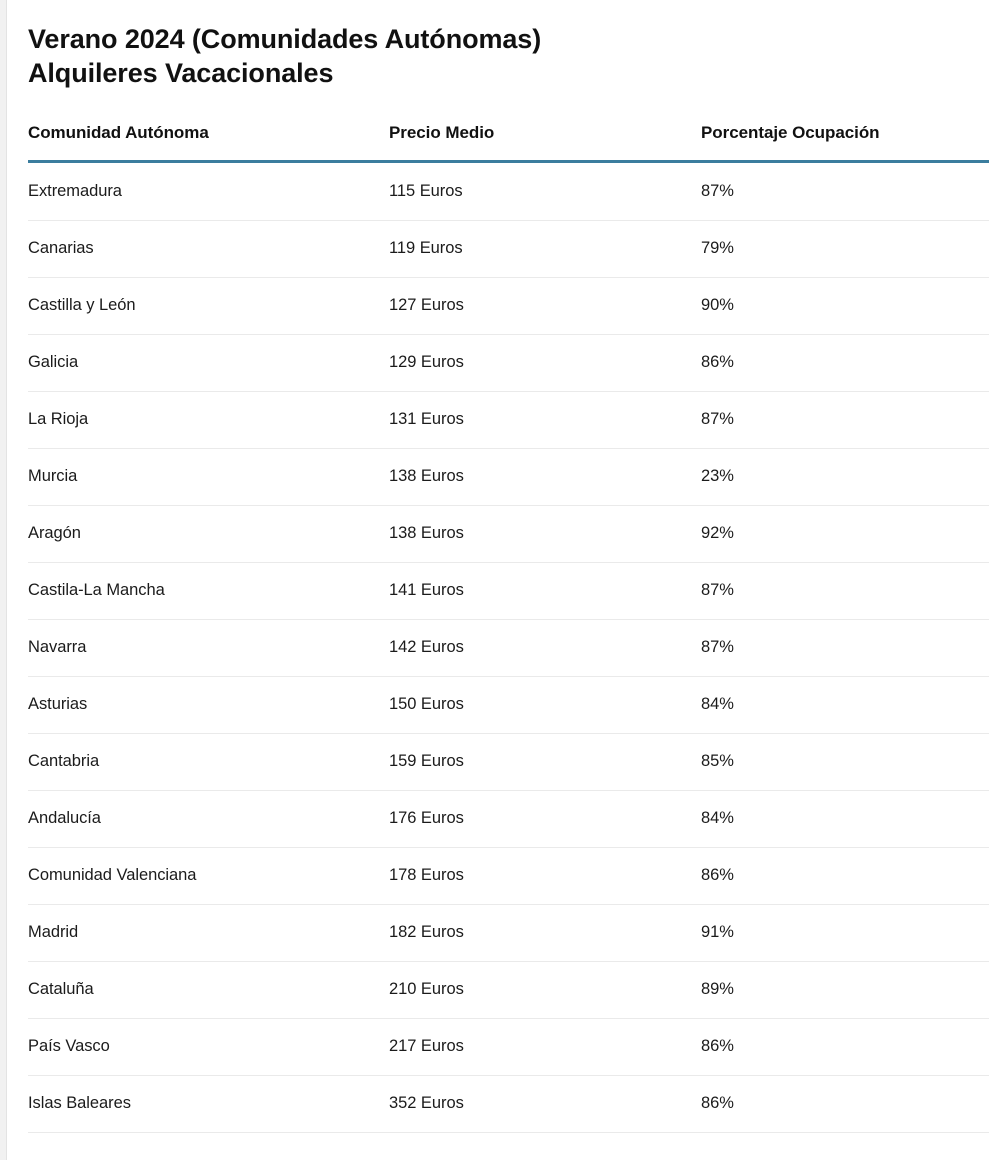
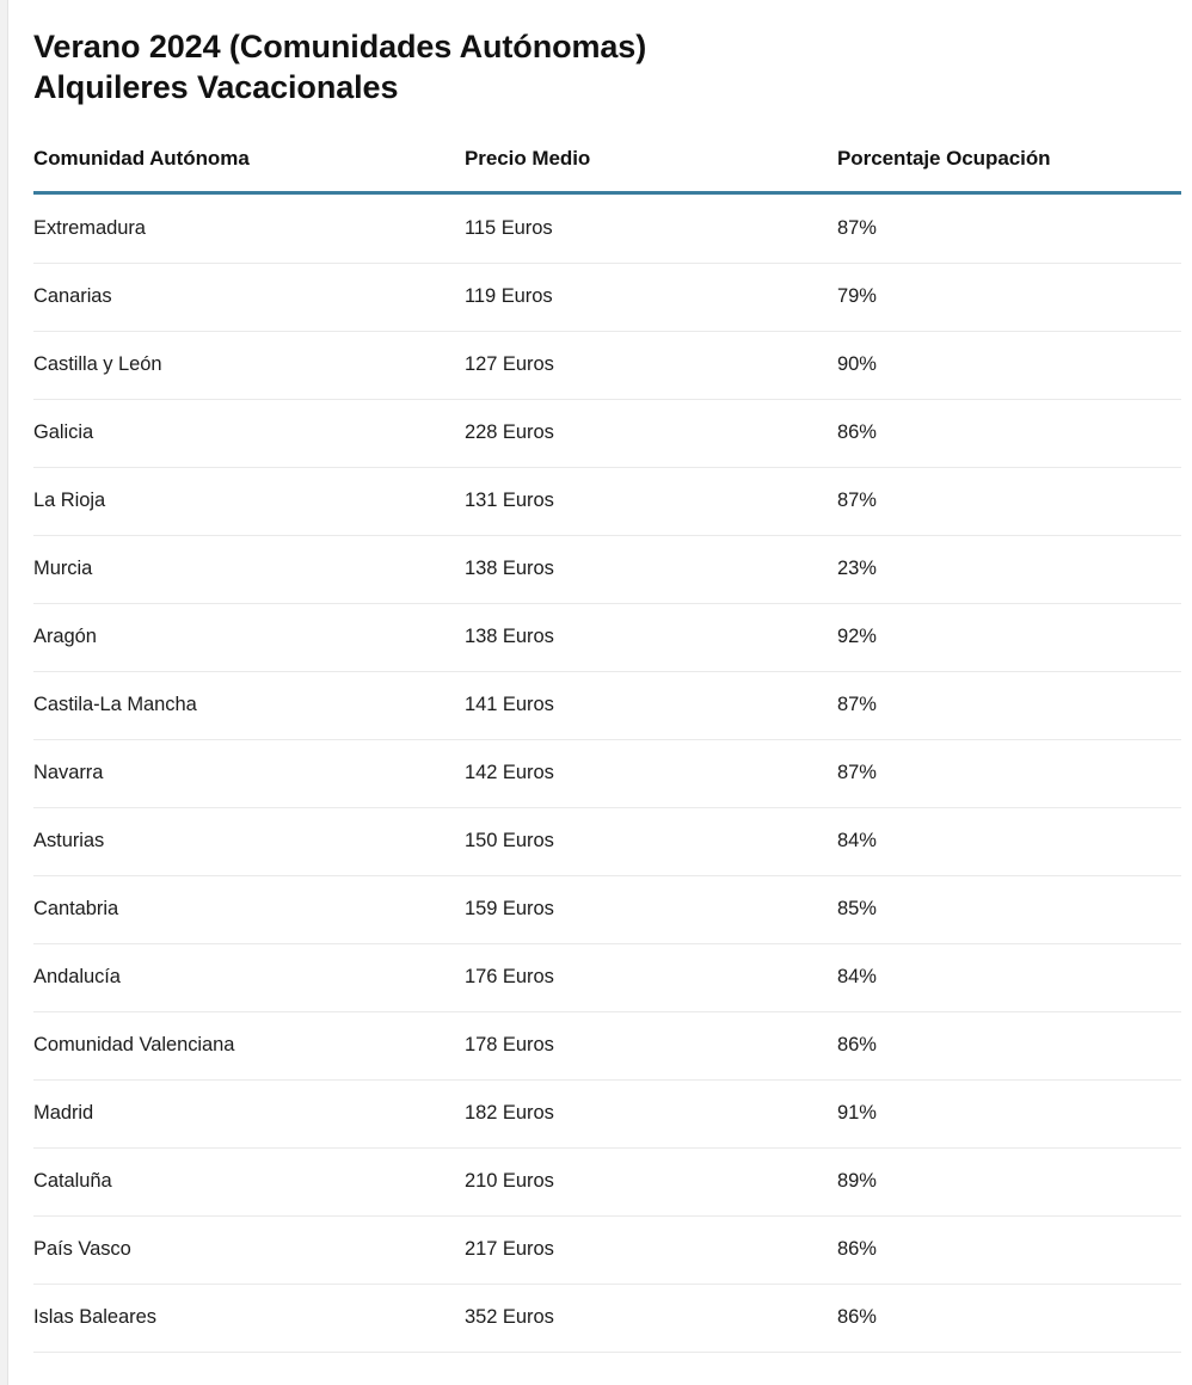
  Verano 2024 (Comunidades Autónomas)
  Alquileres Vacacionales
  Comunidad Autónoma	Precio Medio	Porcentaje Ocupación
  Extremadura	115 Euros	87%
  Canarias	119 Euros	79%
  Castilla y León	127 Euros	90%
- Galicia	129 Euros	86%
+ Galicia	228 Euros	86%
  La Rioja	131 Euros	87%
  Murcia	138 Euros	23%
  Aragón	138 Euros	92%
  Castila-La Mancha	141 Euros	87%
  Navarra	142 Euros	87%
  Asturias	150 Euros	84%
  Cantabria	159 Euros	85%
  Andalucía	176 Euros	84%
  Comunidad Valenciana	178 Euros	86%
  Madrid	182 Euros	91%
  Cataluña	210 Euros	89%
  País Vasco	217 Euros	86%
  Islas Baleares	352 Euros	86%
